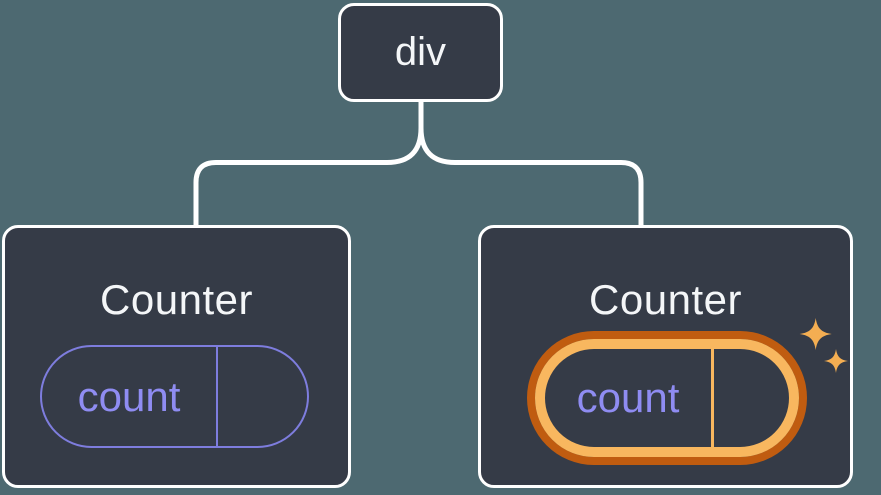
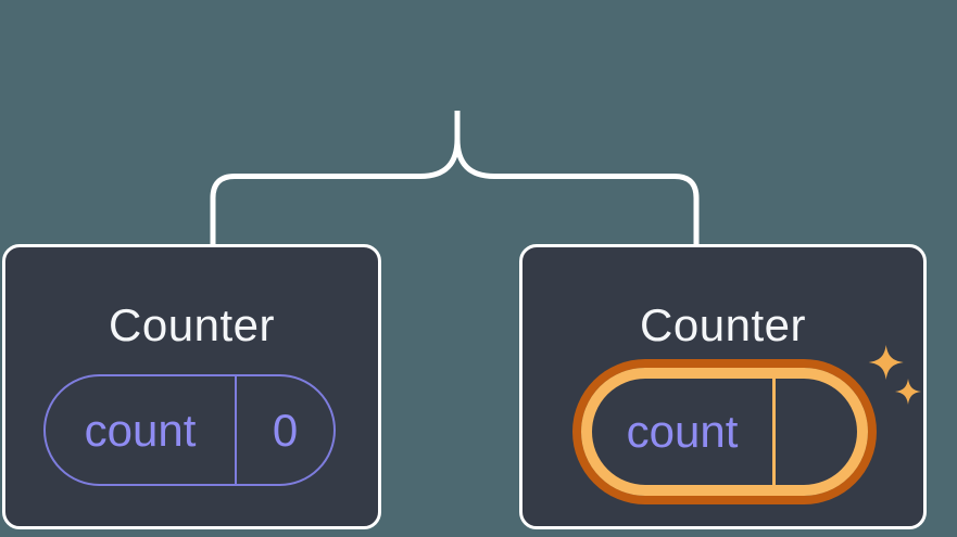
- div
  Counter
  count
+ 0
  Counter
  count
